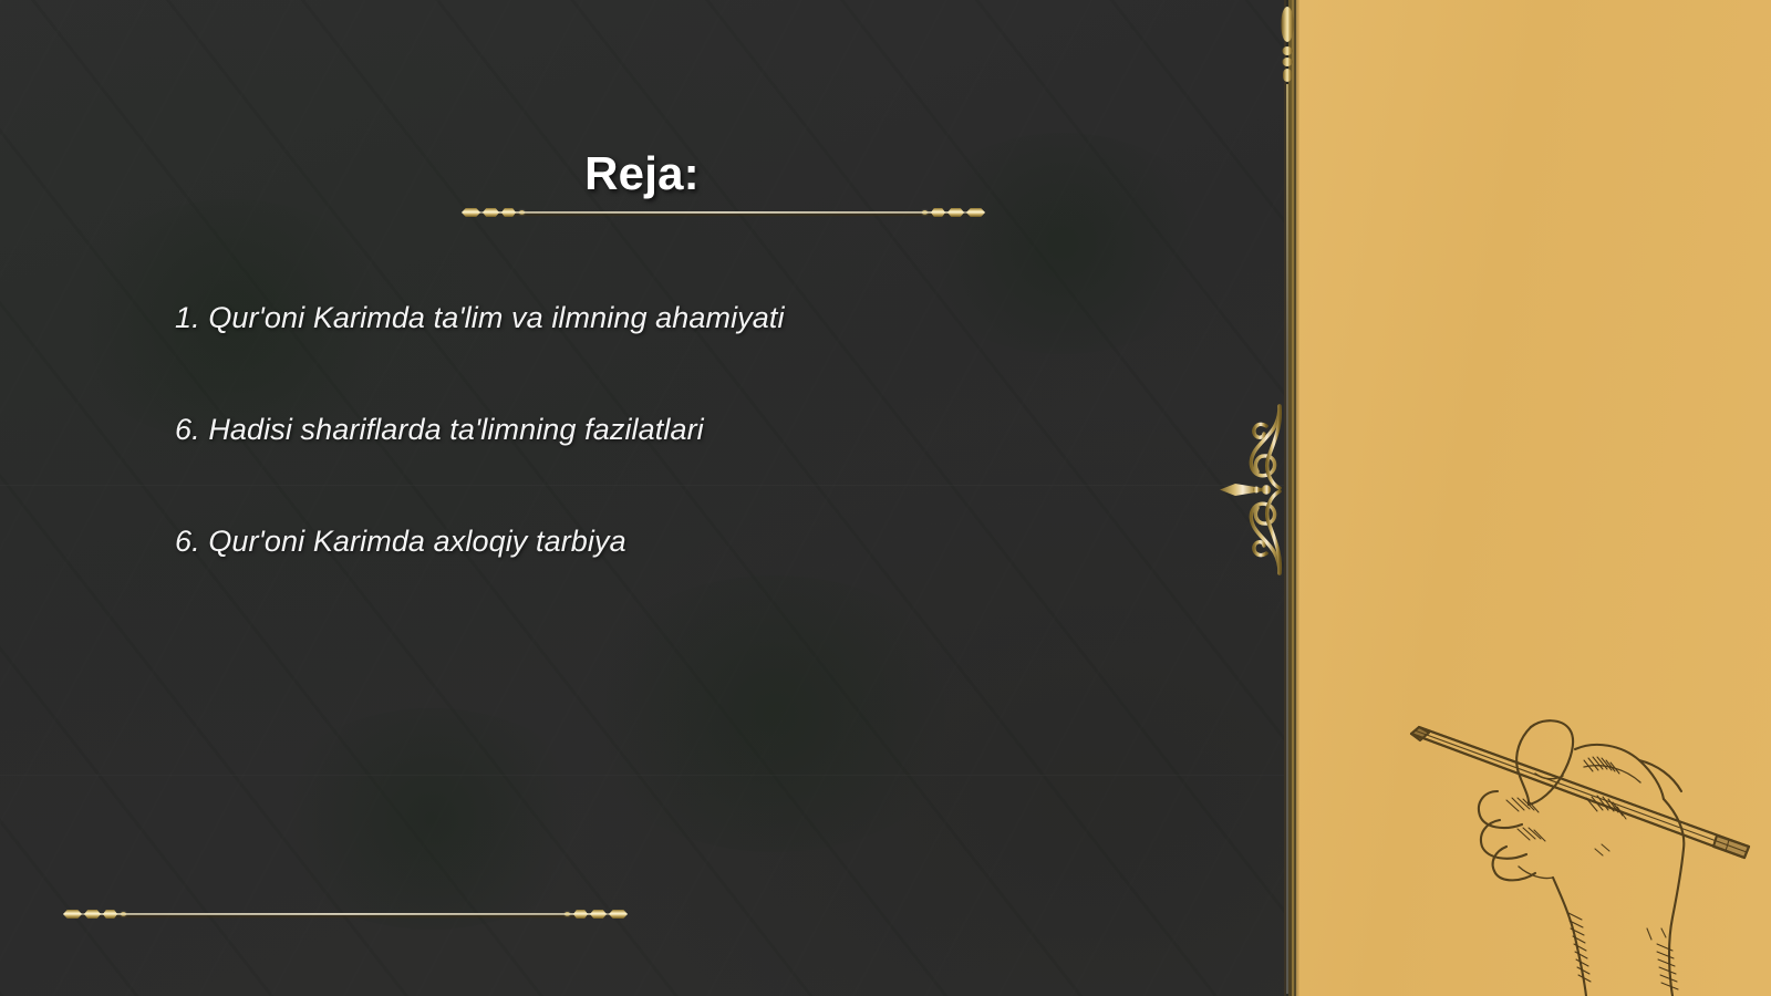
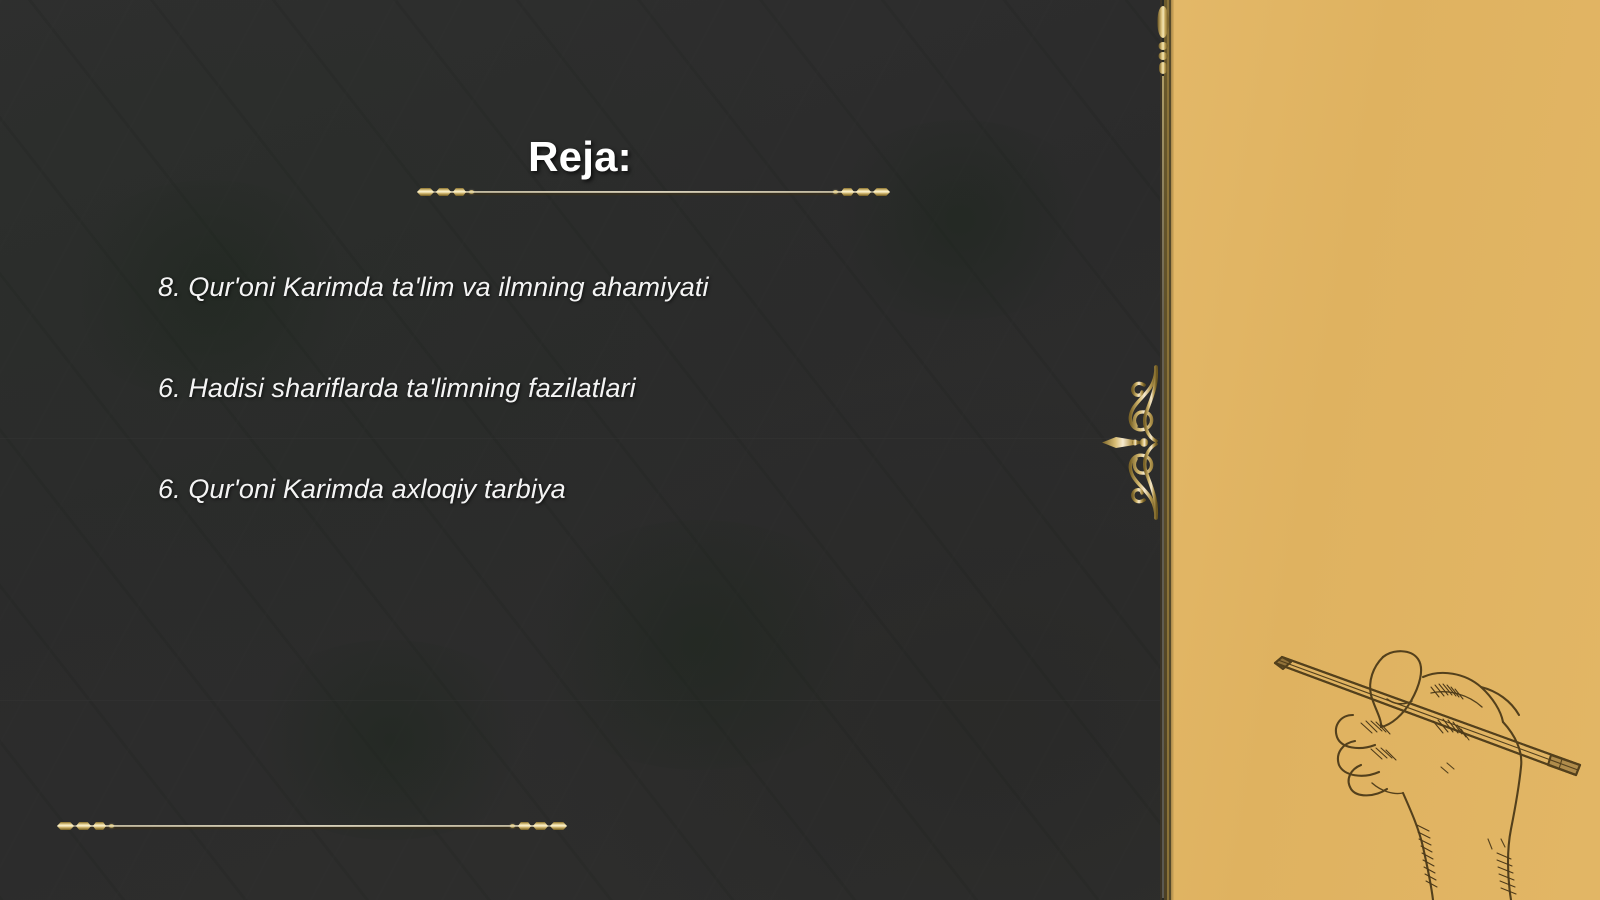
  Reja:
- 1. Qur'oni Karimda ta'lim va ilmning ahamiyati
+ 8. Qur'oni Karimda ta'lim va ilmning ahamiyati
  6. Hadisi shariflarda ta'limning fazilatlari
  6. Qur'oni Karimda axloqiy tarbiya
